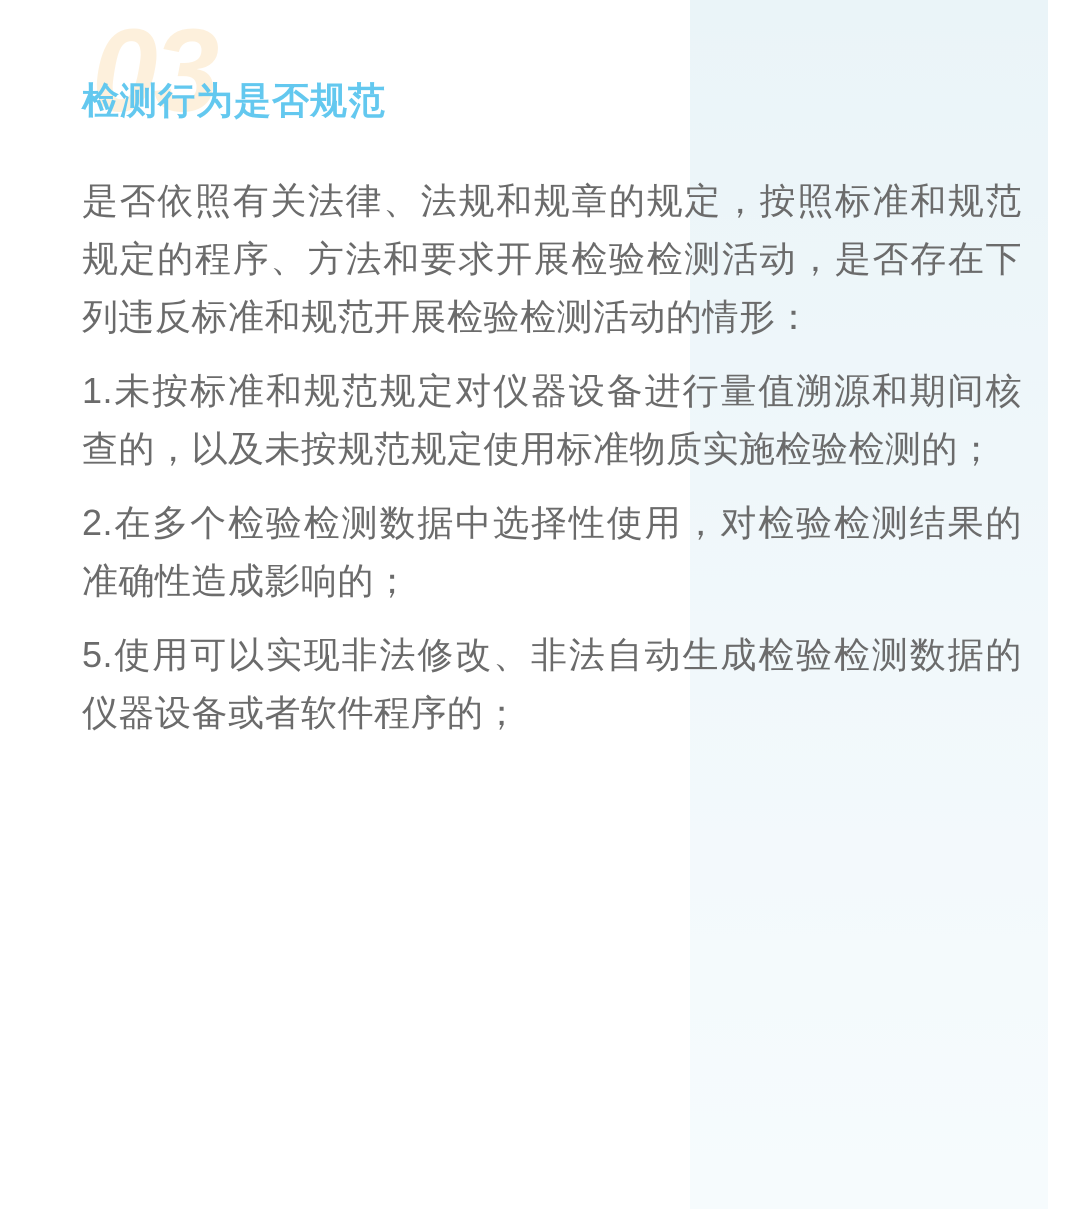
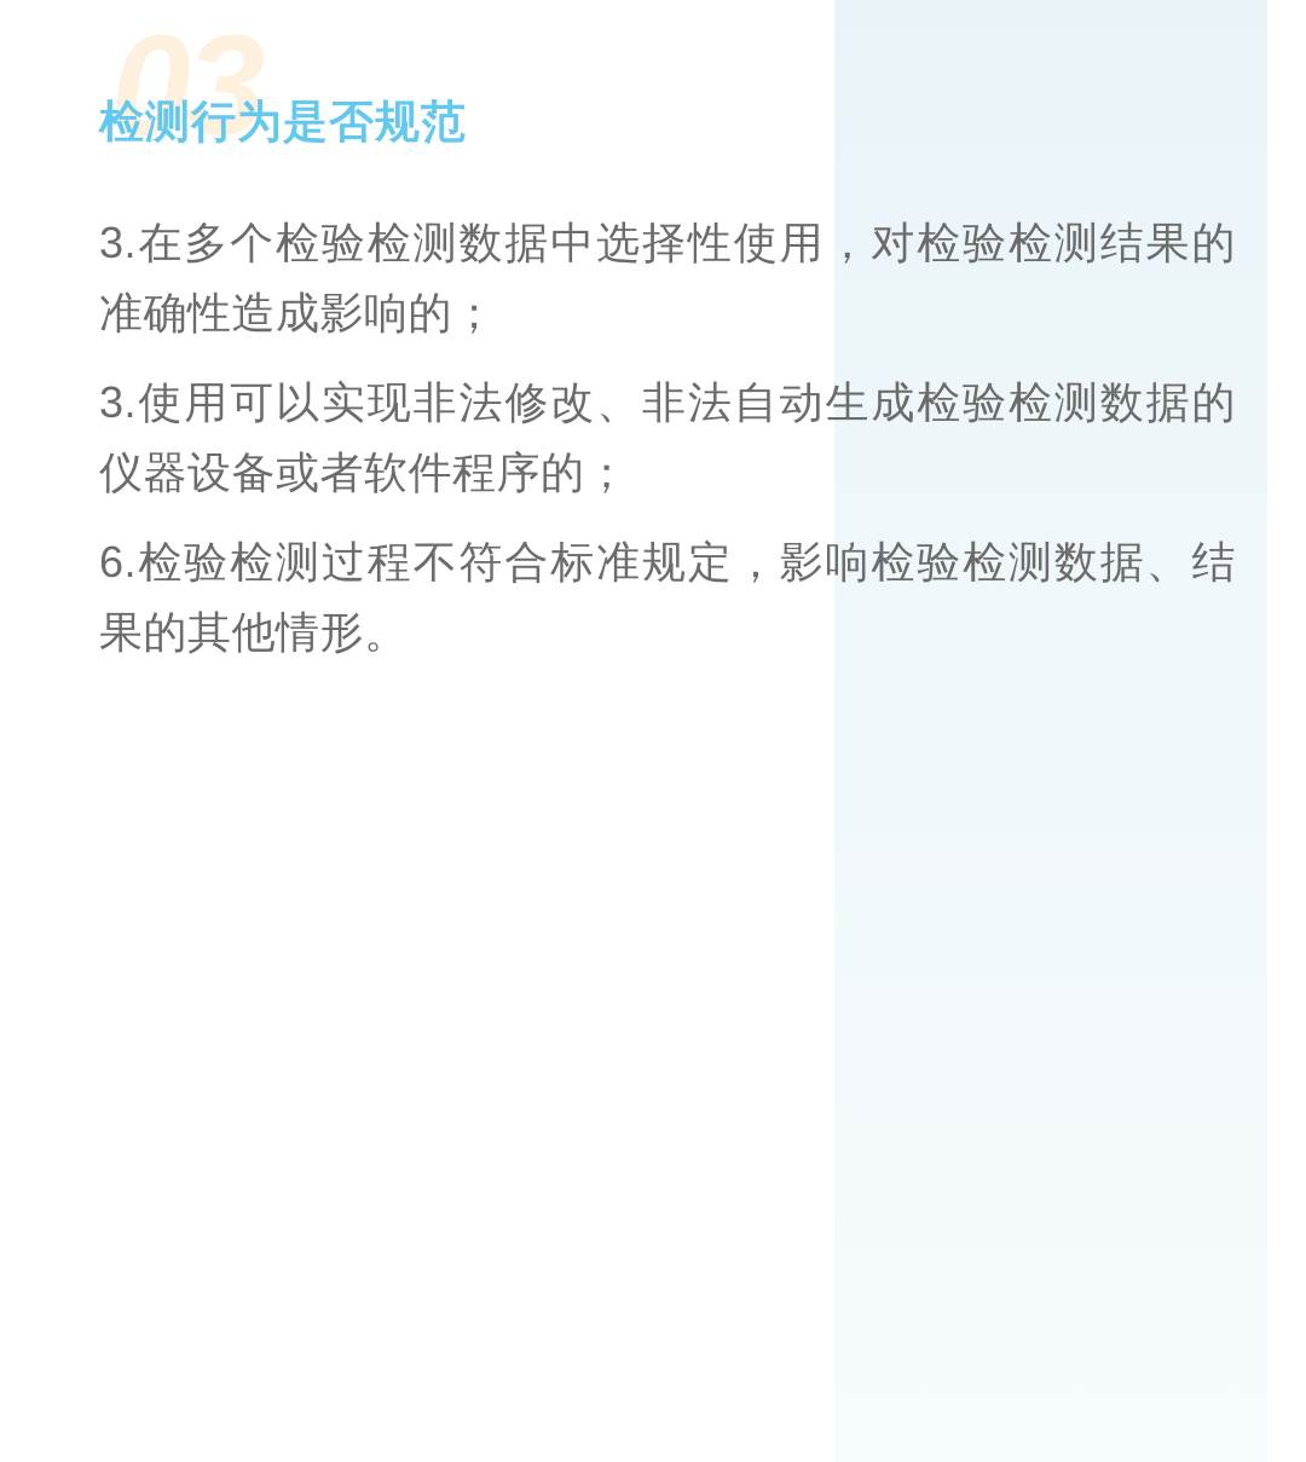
  03
  检测行为是否规范
- 是否依照有关法律、法规和规章的规定，按照标准和规范规定的程序、方法和要求开展检验检测活动，是否存在下列违反标准和规范开展检验检测活动的情形：
- 1.未按标准和规范规定对仪器设备进行量值溯源和期间核查的，以及未按规范规定使用标准物质实施检验检测的；
- 2.在多个检验检测数据中选择性使用，对检验检测结果的准确性造成影响的；
+ 3.在多个检验检测数据中选择性使用，对检验检测结果的准确性造成影响的；
- 5.使用可以实现非法修改、非法自动生成检验检测数据的仪器设备或者软件程序的；
+ 3.使用可以实现非法修改、非法自动生成检验检测数据的仪器设备或者软件程序的；
+ 6.检验检测过程不符合标准规定，影响检验检测数据、结果的其他情形。
